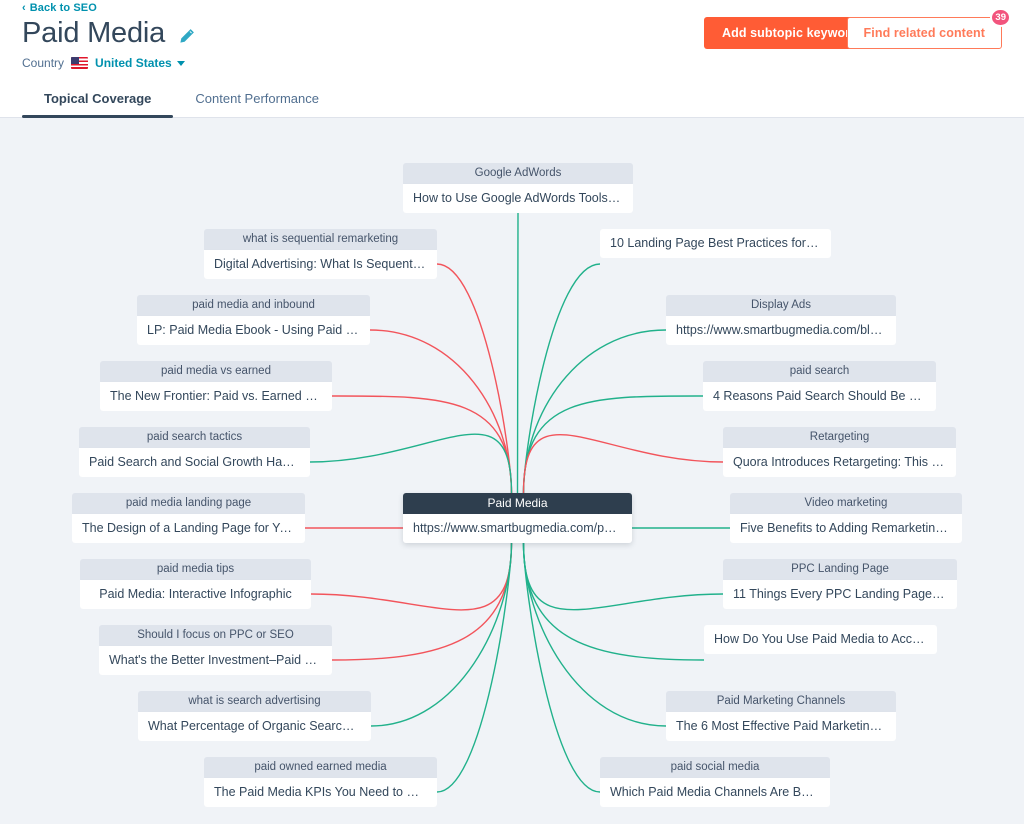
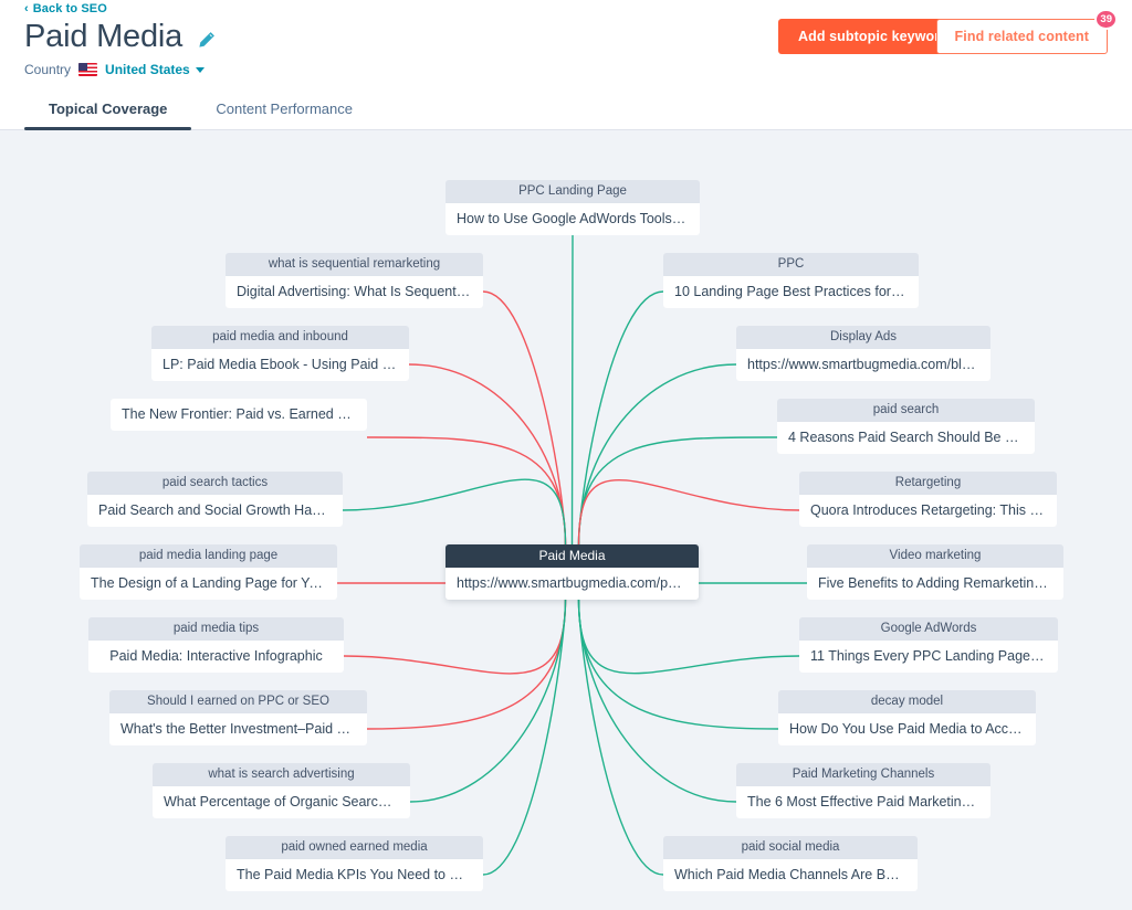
  ‹
  Back to SEO
  Paid Media
  Country
  United States
  Add subtopic keywo
  Find related content
  39
  Topical Coverage
  Content Performance
- Google AdWords
+ PPC Landing Page
  How to Use Google AdWords Tools to R
  what is sequential remarketing
  Digital Advertising: What Is Sequential …
  paid media and inbound
  LP: Paid Media Ebook - Using Paid Med
- paid media vs earned
  The New Frontier: Paid vs. Earned Medi
  paid search tactics
  Paid Search and Social Growth Hacking
  paid media landing page
  The Design of a Landing Page for Your
  paid media tips
  Paid Media: Interactive Infographic
- Should I focus on PPC or SEO
+ Should I earned on PPC or SEO
  What's the Better Investment–Paid Sear
  what is search advertising
  What Percentage of Organic Search Sh
  paid owned earned media
  The Paid Media KPIs You Need to Be M
+ PPC
  10 Landing Page Best Practices for PPC
  Display Ads
  https://www.smartbugmedia.com/blog…
  paid search
  4 Reasons Paid Search Should Be Part
  Retargeting
  Quora Introduces Retargeting: This We
  Video marketing
  Five Benefits to Adding Remarketing to
- PPC Landing Page
+ Google AdWords
  11 Things Every PPC Landing Page Nee
+ decay model
  How Do You Use Paid Media to Acceler
  Paid Marketing Channels
  The 6 Most Effective Paid Marketing Ch
  paid social media
  Which Paid Media Channels Are Best fo
  Paid Media
  https://www.smartbugmedia.com/paid-…
